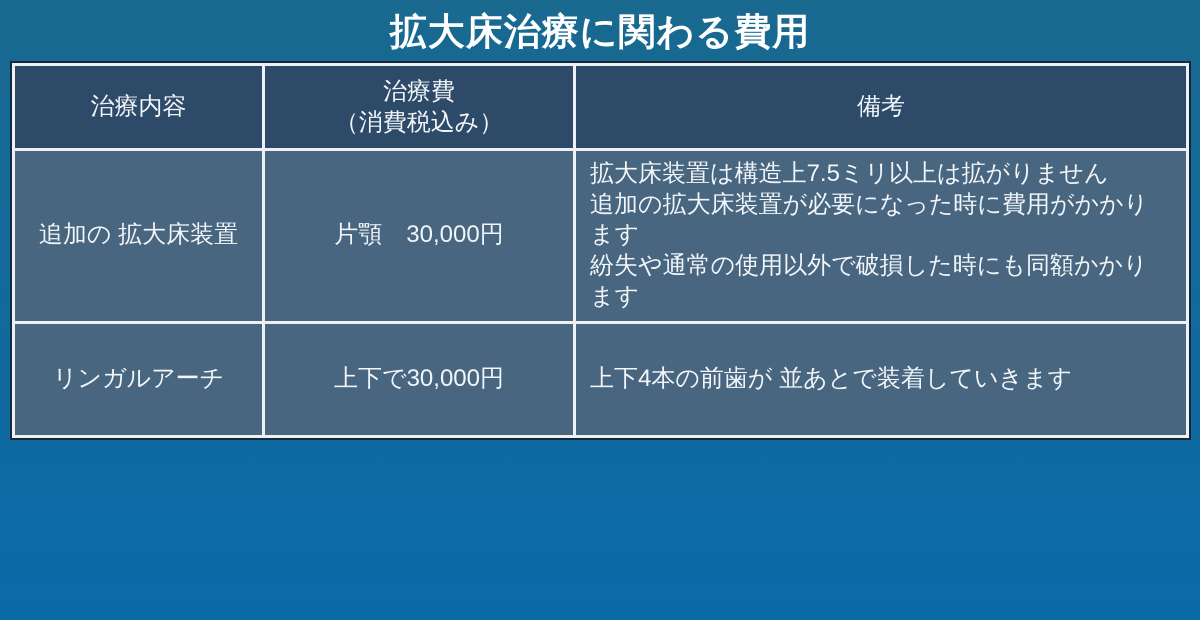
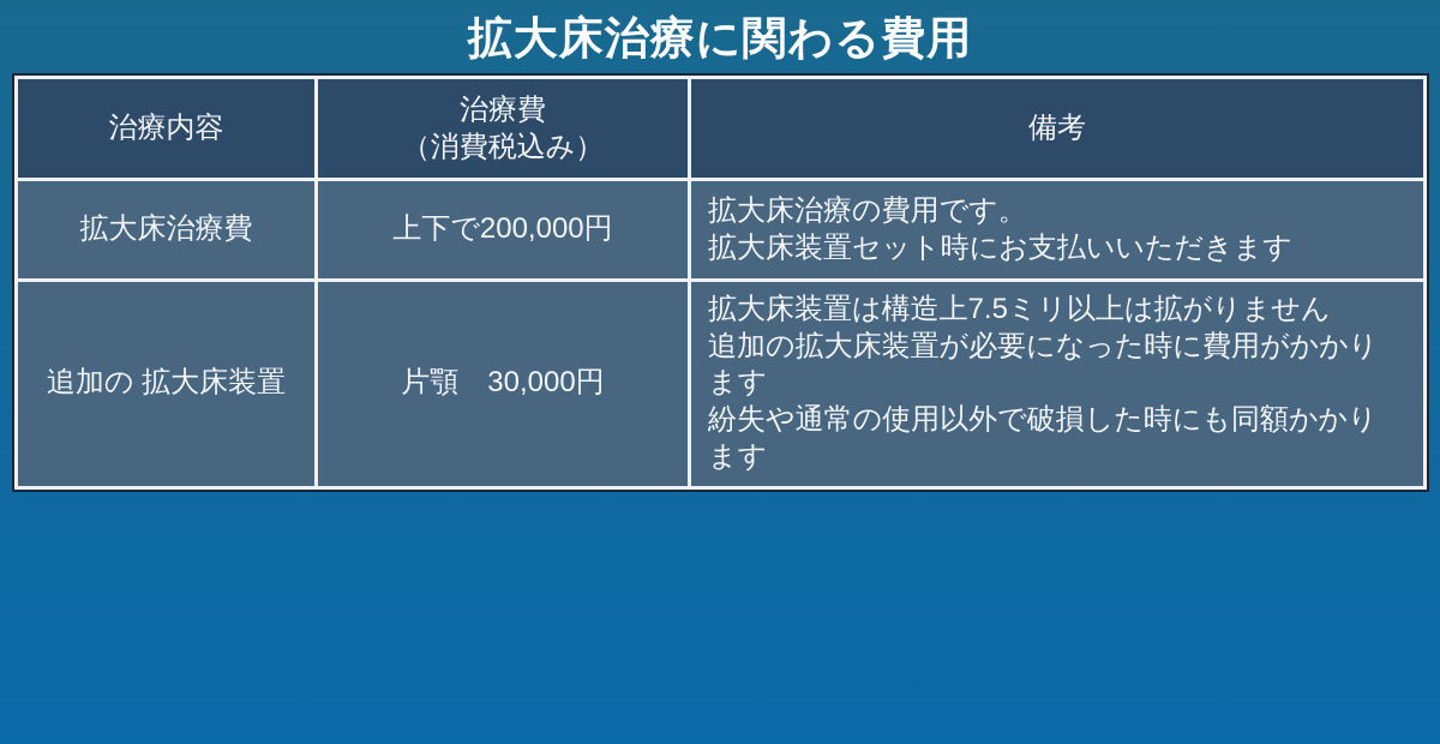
  拡大床治療に関わる費用
  治療内容	治療費 （消費税込み）	備考
+ 拡大床治療費	上下で200,000円	拡大床治療の費用です。 拡大床装置セット時にお支払いいただきます
  追加の 拡大床装置	片顎 30,000円	拡大床装置は構造上7.5ミリ以上は拡がりません 追加の拡大床装置が必要になった時に費用がかかります 紛失や通常の使用以外で破損した時にも同額かかります
- リンガルアーチ	上下で30,000円	上下4本の前歯が 並あとで装着していきます
